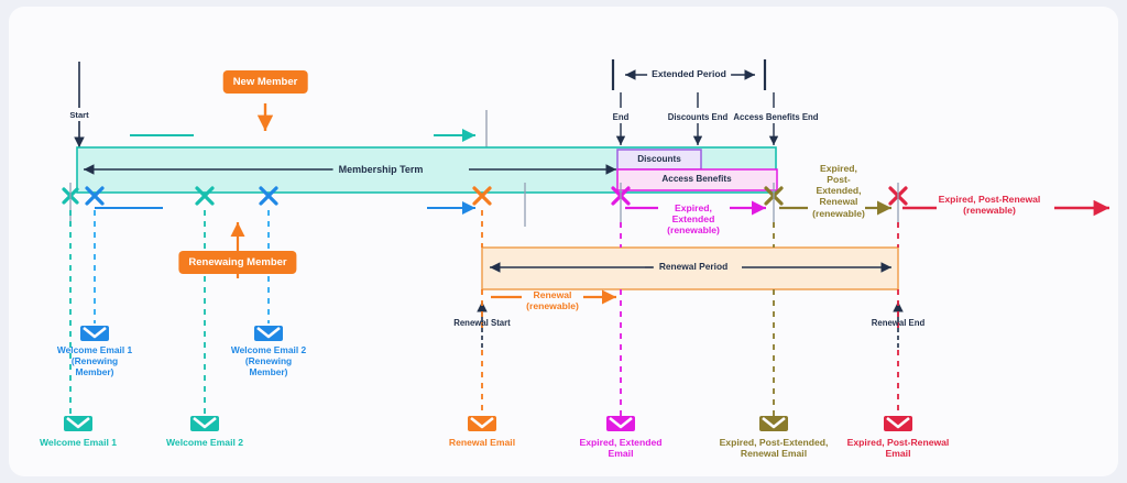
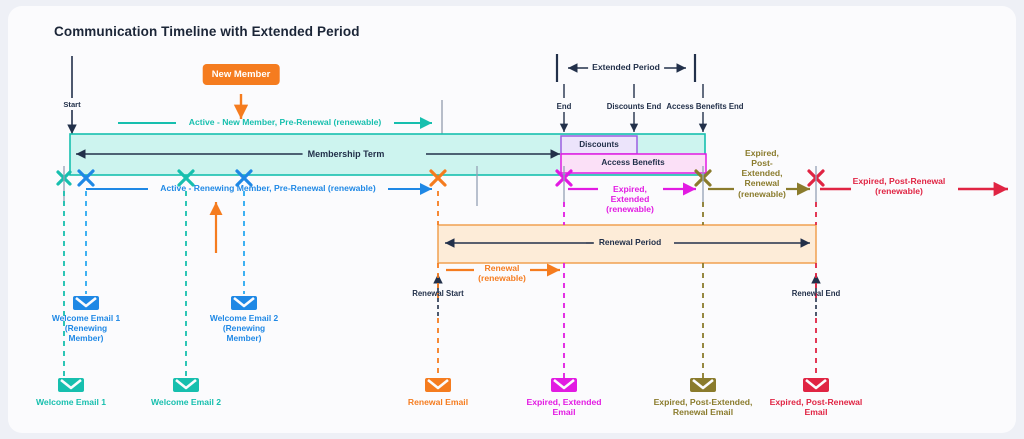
+ Communication Timeline with Extended Period
  New Member
- Renewaing Member
  Extended Period
  Membership Term
  Discounts
  Access Benefits
  Renewal Period
  Start
  End
  Discounts End
  Access Benefits End
  Renewal Start
  Renewal End
+ Active - New Member, Pre-Renewal (renewable)
+ Active - Renewing Member, Pre-Renewal (renewable)
  Expired,
  Extended
  (renewable)
  Expired,
  Post-
  Extended,
  Renewal
  (renewable)
  Expired, Post-Renewal
  (renewable)
  Renewal
  (renewable)
  Welcome Email 1
  (Renewing
  Member)
  Welcome Email 2
  (Renewing
  Member)
  Welcome Email 1
  Welcome Email 2
  Renewal Email
  Expired, Extended
  Email
  Expired, Post-Extended,
  Renewal Email
  Expired, Post-Renewal
  Email
